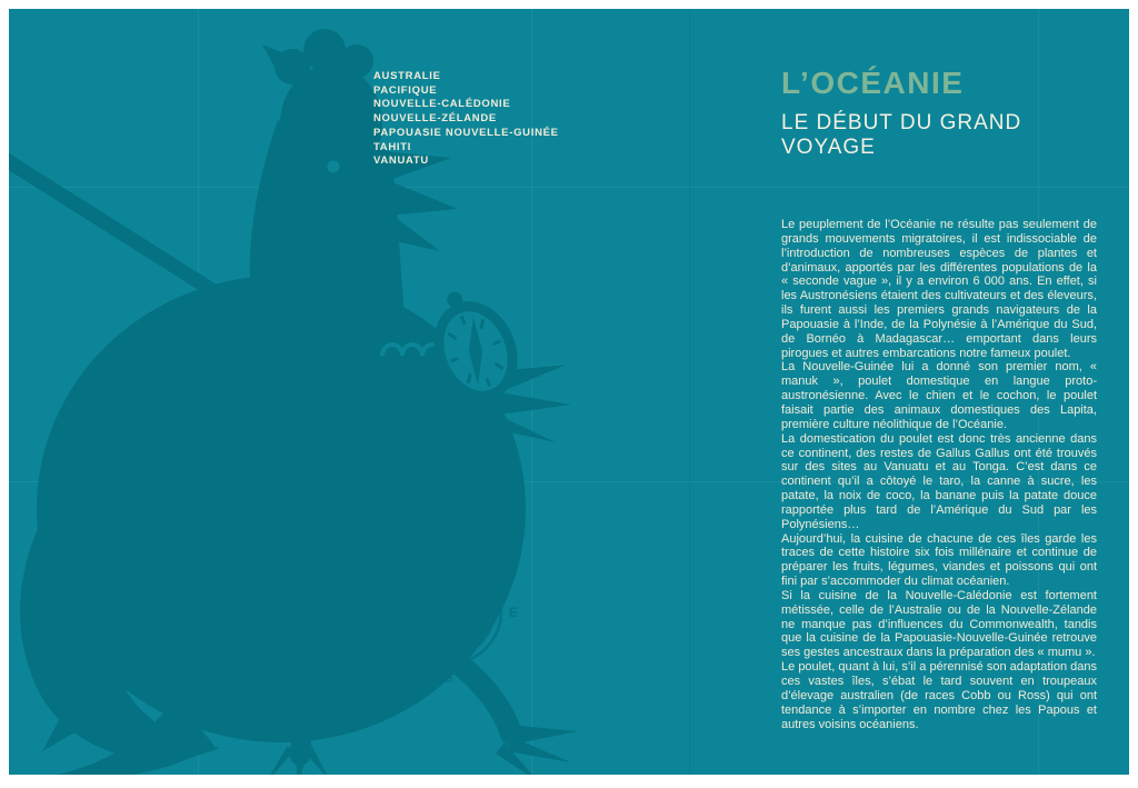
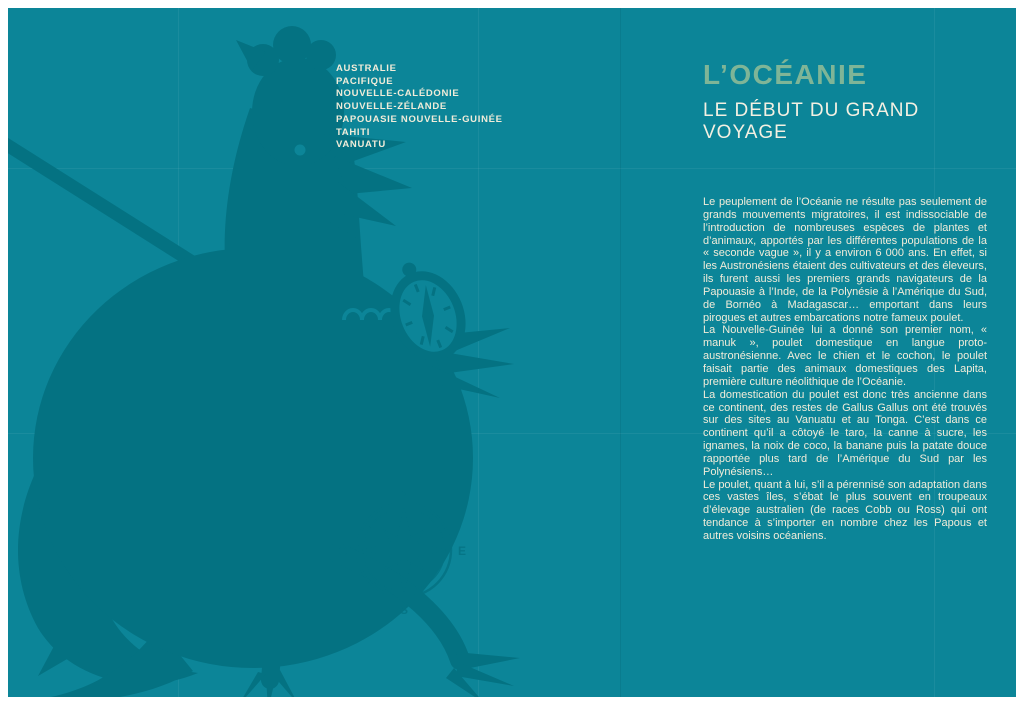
  AUSTRALIE
  PACIFIQUE
  NOUVELLE-CALÉDONIE
  NOUVELLE-ZÉLANDE
  PAPOUASIE NOUVELLE-GUINÉE
  TAHITI
  VANUATU
  L’OCÉANIE
  LE DÉBUT DU GRAND VOYAGE
  Le peuplement de l’Océanie ne résulte pas seulement de grands mouvements migratoires, il est indissociable de l’introduction de nombreuses espèces de plantes et d’animaux, apportés par les différentes populations de la « seconde vague », il y a environ 6 000 ans. En effet, si les Austronésiens étaient des cultivateurs et des éleveurs, ils furent aussi les premiers grands navigateurs de la Papouasie à l’Inde, de la Polynésie à l’Amérique du Sud, de Bornéo à Madagascar… emportant dans leurs pirogues et autres embarcations notre fameux poulet.
  La Nouvelle-Guinée lui a donné son premier nom, « manuk », poulet domestique en langue proto-austronésienne. Avec le chien et le cochon, le poulet faisait partie des animaux domestiques des Lapita, première culture néolithique de l’Océanie.
- La domestication du poulet est donc très ancienne dans ce continent, des restes de Gallus Gallus ont été trouvés sur des sites au Vanuatu et au Tonga. C’est dans ce continent qu’il a côtoyé le taro, la canne à sucre, les patate, la noix de coco, la banane puis la patate douce rapportée plus tard de l’Amérique du Sud par les Polynésiens…
+ La domestication du poulet est donc très ancienne dans ce continent, des restes de Gallus Gallus ont été trouvés sur des sites au Vanuatu et au Tonga. C’est dans ce continent qu’il a côtoyé le taro, la canne à sucre, les ignames, la noix de coco, la banane puis la patate douce rapportée plus tard de l’Amérique du Sud par les Polynésiens…
- Aujourd’hui, la cuisine de chacune de ces îles garde les traces de cette histoire six fois millénaire et continue de préparer les fruits, légumes, viandes et poissons qui ont fini par s’accommoder du climat océanien.
- Si la cuisine de la Nouvelle-Calédonie est fortement métissée, celle de l’Australie ou de la Nouvelle-Zélande ne manque pas d’influences du Commonwealth, tandis que la cuisine de la Papouasie-Nouvelle-Guinée retrouve ses gestes ancestraux dans la préparation des « mumu ».
- Le poulet, quant à lui, s’il a pérennisé son adaptation dans ces vastes îles, s’ébat le tard souvent en troupeaux d’élevage australien (de races Cobb ou Ross) qui ont tendance à s’importer en nombre chez les Papous et autres voisins océaniens.
+ Le poulet, quant à lui, s’il a pérennisé son adaptation dans ces vastes îles, s’ébat le plus souvent en troupeaux d’élevage australien (de races Cobb ou Ross) qui ont tendance à s’importer en nombre chez les Papous et autres voisins océaniens.
